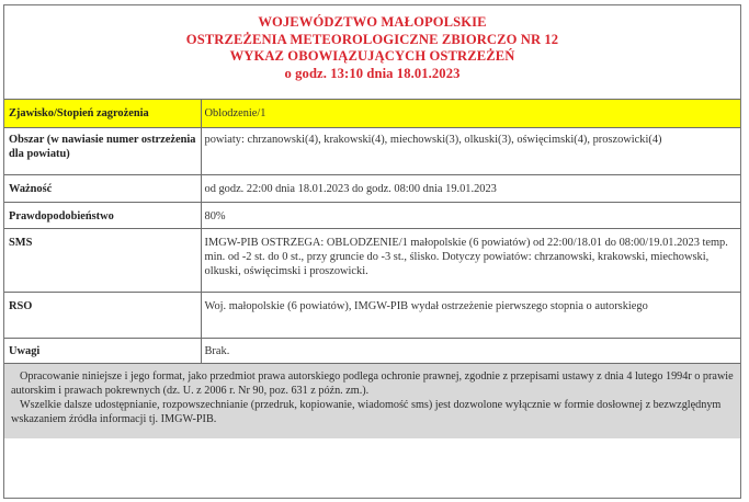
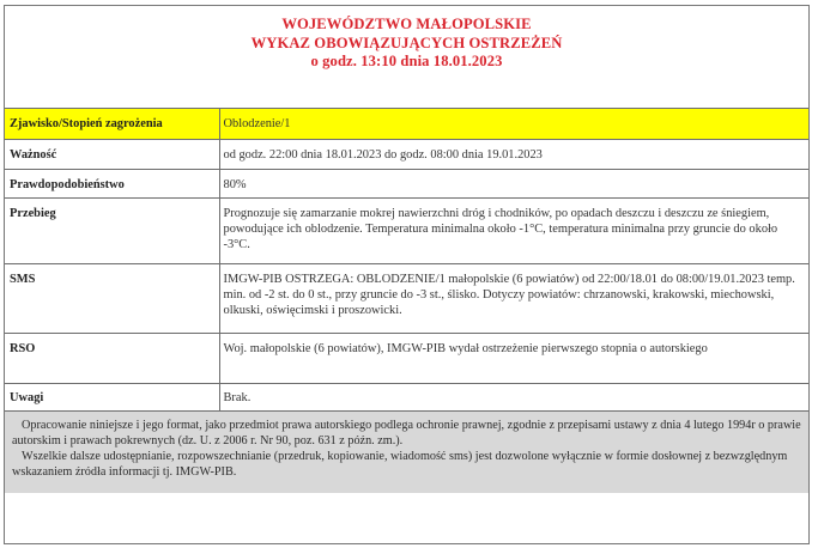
  WOJEWÓDZTWO MAŁOPOLSKIE
- OSTRZEŻENIA METEOROLOGICZNE ZBIORCZO NR 12
  WYKAZ OBOWIĄZUJĄCYCH OSTRZEŻEŃ
  o godz. 13:10 dnia 18.01.2023
  Zjawisko/Stopień zagrożenia	Oblodzenie/1
- Obszar (w nawiasie numer ostrzeżenia dla powiatu)	powiaty: chrzanowski(4), krakowski(4), miechowski(3), olkuski(3), oświęcimski(4), proszowicki(4)
  Ważność	od godz. 22:00 dnia 18.01.2023 do godz. 08:00 dnia 19.01.2023
  Prawdopodobieństwo	80%
+ Przebieg	Prognozuje się zamarzanie mokrej nawierzchni dróg i chodników, po opadach deszczu i deszczu ze śniegiem, powodujące ich oblodzenie. Temperatura minimalna około -1°C, temperatura minimalna przy gruncie do około -3°C.
  SMS	IMGW-PIB OSTRZEGA: OBLODZENIE/1 małopolskie (6 powiatów) od 22:00/18.01 do 08:00/19.01.2023 temp. min. od -2 st. do 0 st., przy gruncie do -3 st., ślisko. Dotyczy powiatów: chrzanowski, krakowski, miechowski, olkuski, oświęcimski i proszowicki.
  RSO	Woj. małopolskie (6 powiatów), IMGW-PIB wydał ostrzeżenie pierwszego stopnia o autorskiego
  Uwagi	Brak.
  Opracowanie niniejsze i jego format, jako przedmiot prawa autorskiego podlega ochronie prawnej, zgodnie z przepisami ustawy z dnia 4 lutego 1994r o prawie autorskim i prawach pokrewnych (dz. U. z 2006 r. Nr 90, poz. 631 z późn. zm.).
  Wszelkie dalsze udostępnianie, rozpowszechnianie (przedruk, kopiowanie, wiadomość sms) jest dozwolone wyłącznie w formie dosłownej z bezwzględnym wskazaniem źródła informacji tj. IMGW-PIB.
